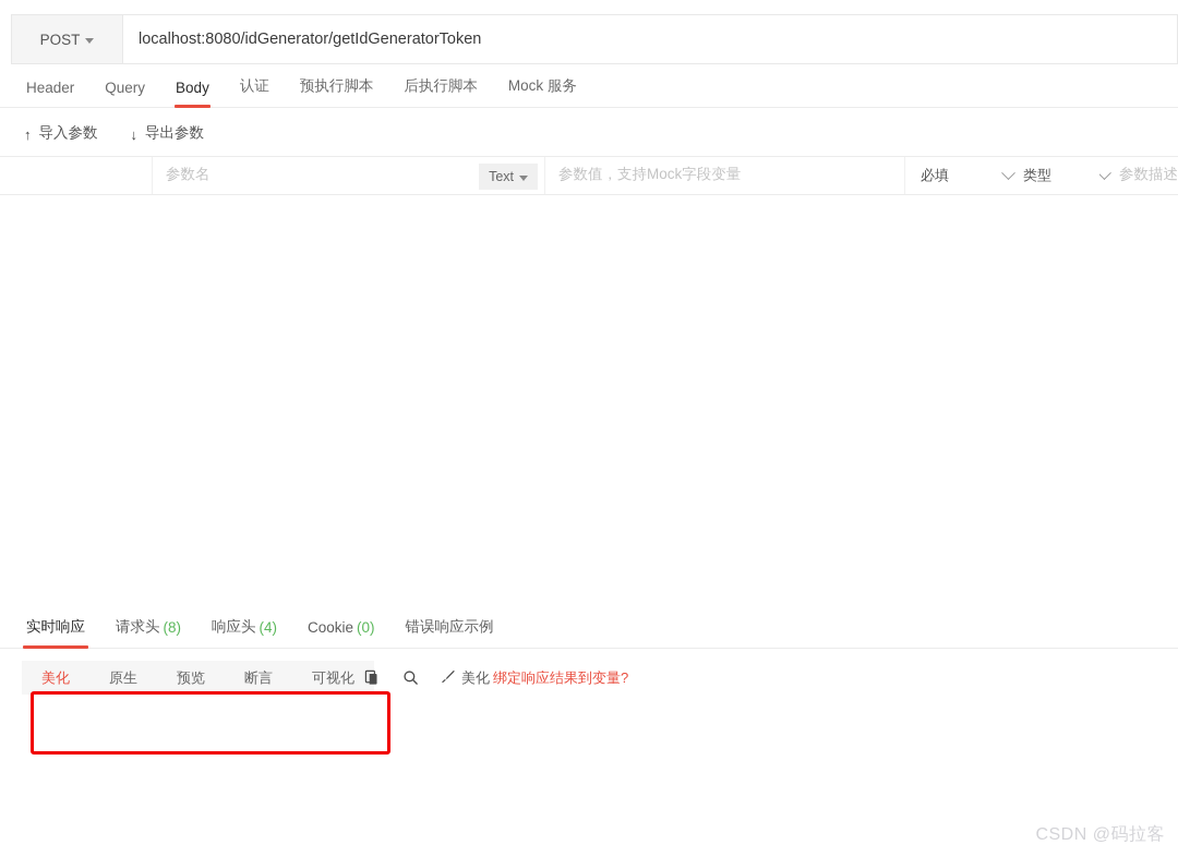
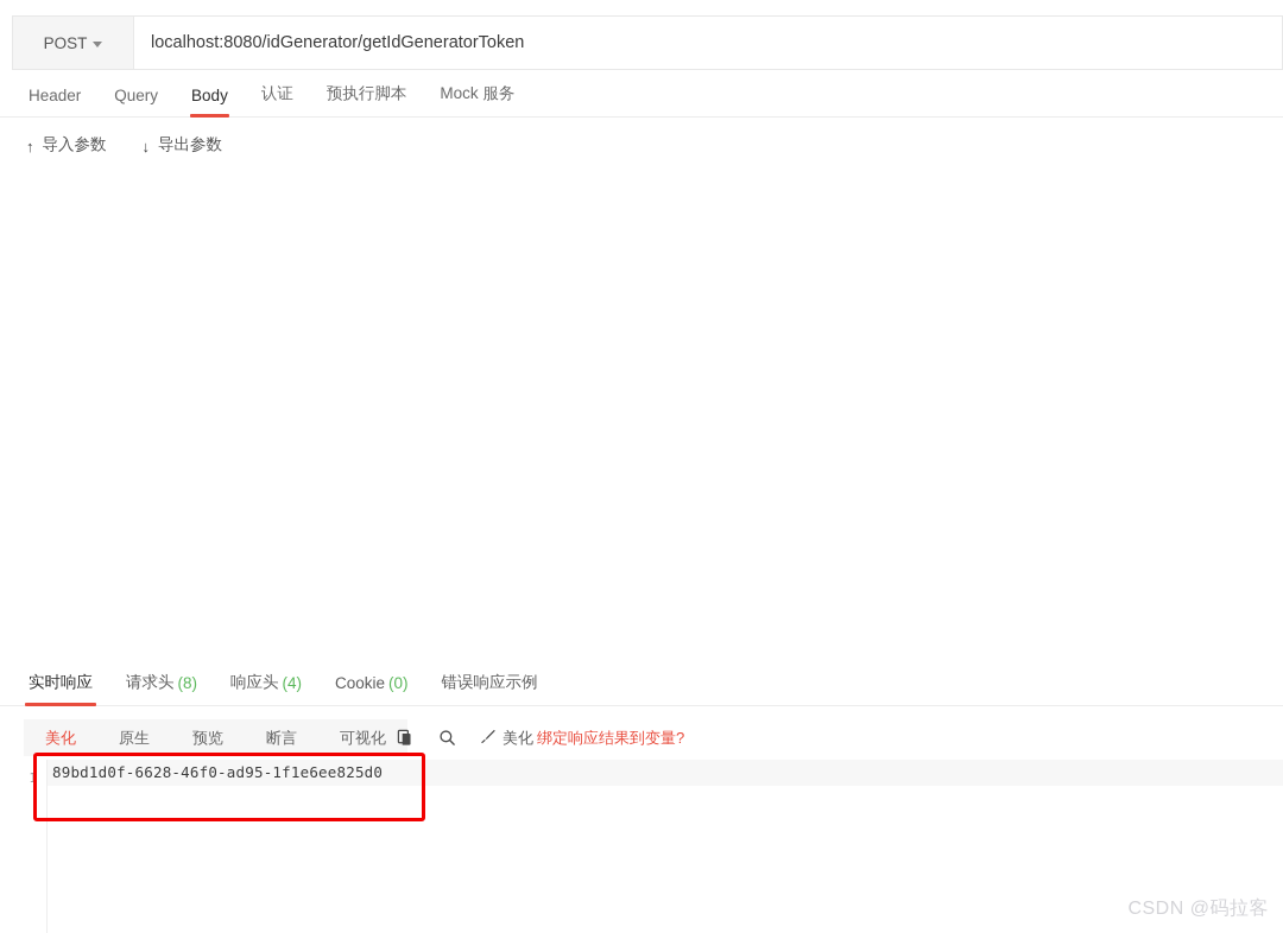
  POST
  localhost:8080/idGenerator/getIdGeneratorToken
  Header
  Query
  Body
  认证
  预执行脚本
- 后执行脚本
  Mock 服务
  ↑
  导入参数
  ↓
  导出参数
- 参数名
- Text
- 参数值，支持Mock字段变量
- 必填
- 类型
- 参数描述
  实时响应
  请求头
  (8)
  响应头
  (4)
  Cookie
  (0)
  错误响应示例
  美化
  原生
  预览
  断言
  可视化
  美化
  绑定响应结果到变量?
+ 1
+ 89bd1d0f-6628-46f0-ad95-1f1e6ee825d0
  CSDN @码拉客
